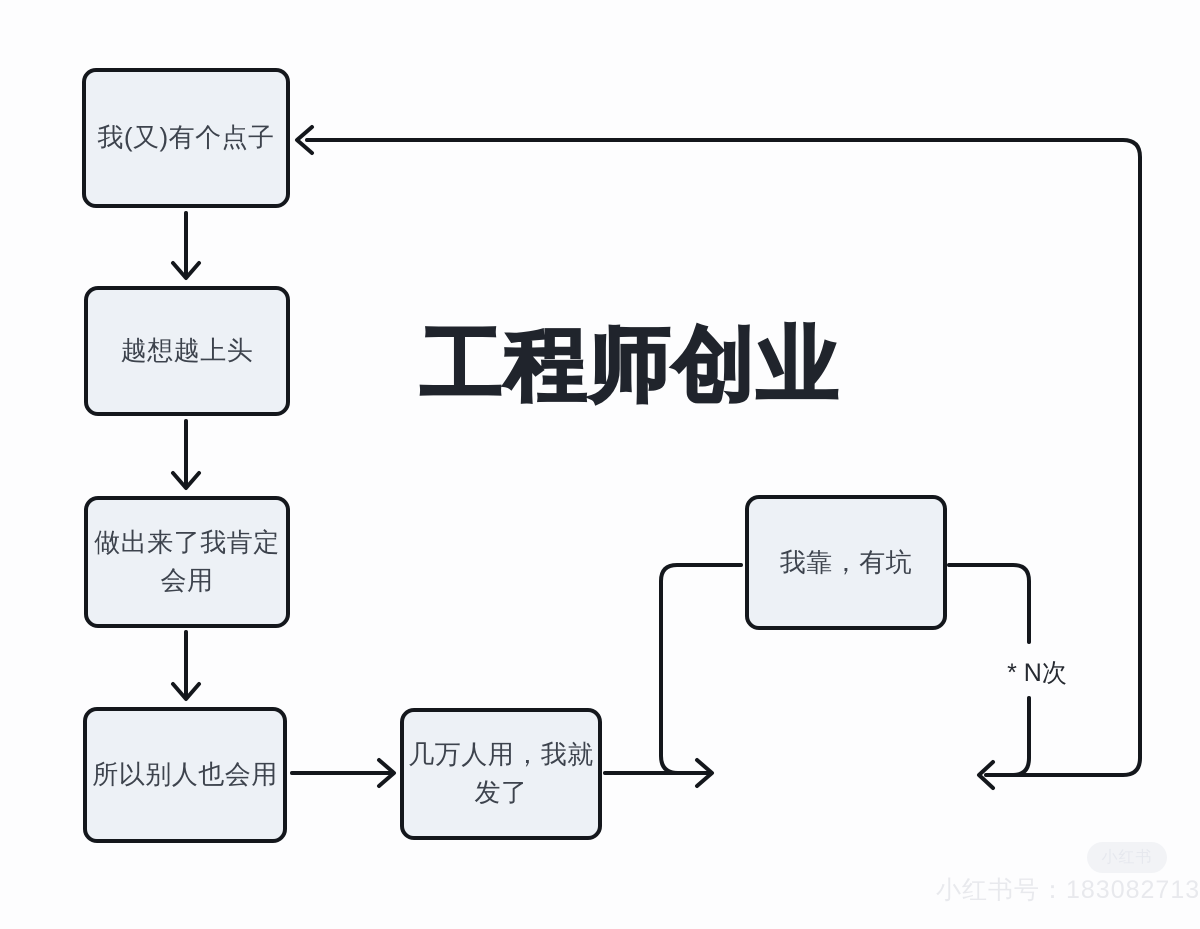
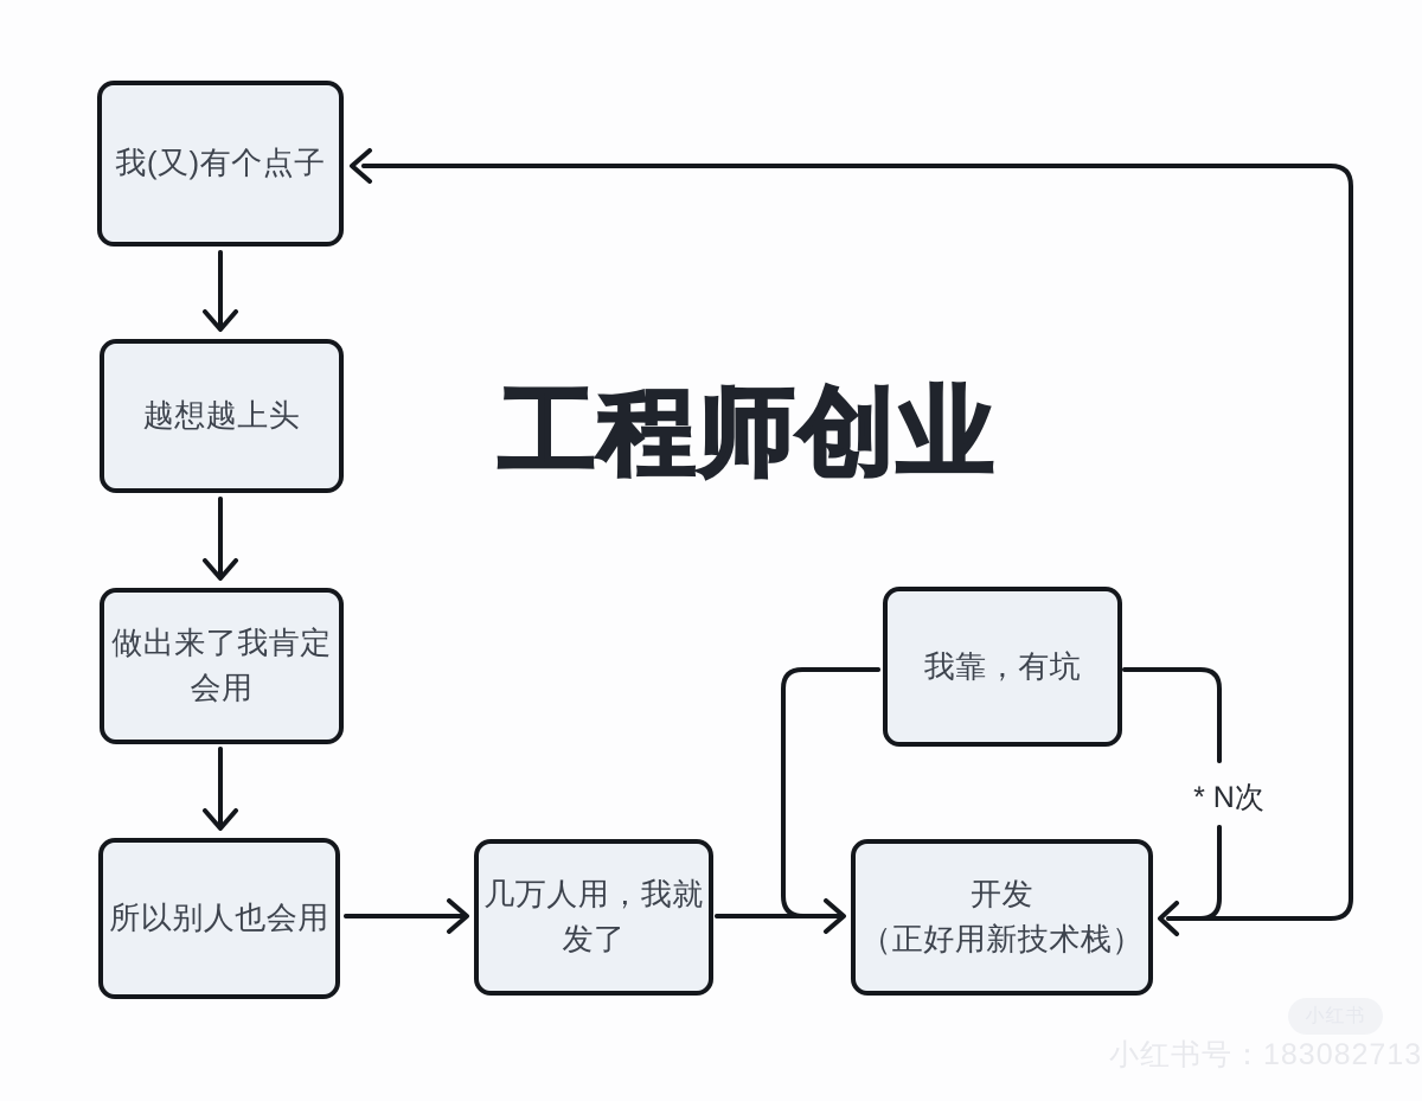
  我(又)有个点子
  越想越上头
  做出来了我肯定
  会用
  所以别人也会用
  几万人用，我就
  发了
  我靠，有坑
+ 开发
+ （正好用新技术栈）
  工程师创业
  * N次
